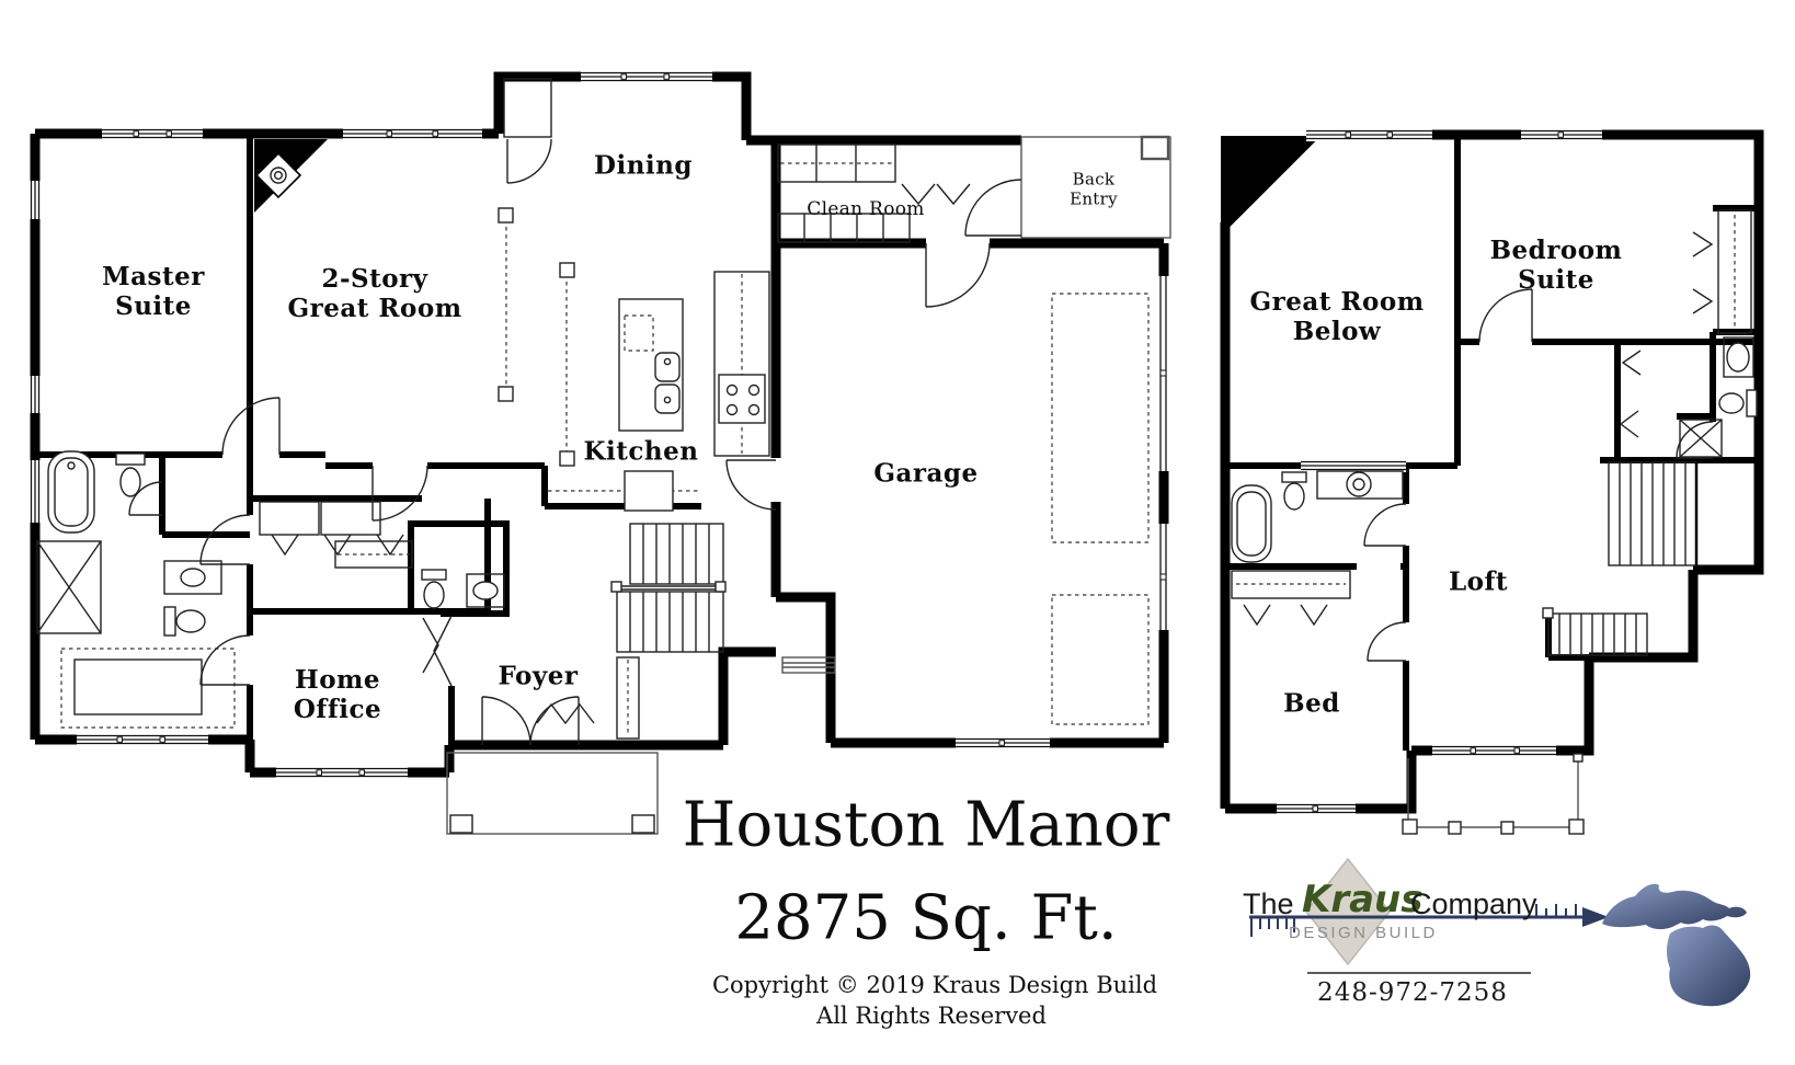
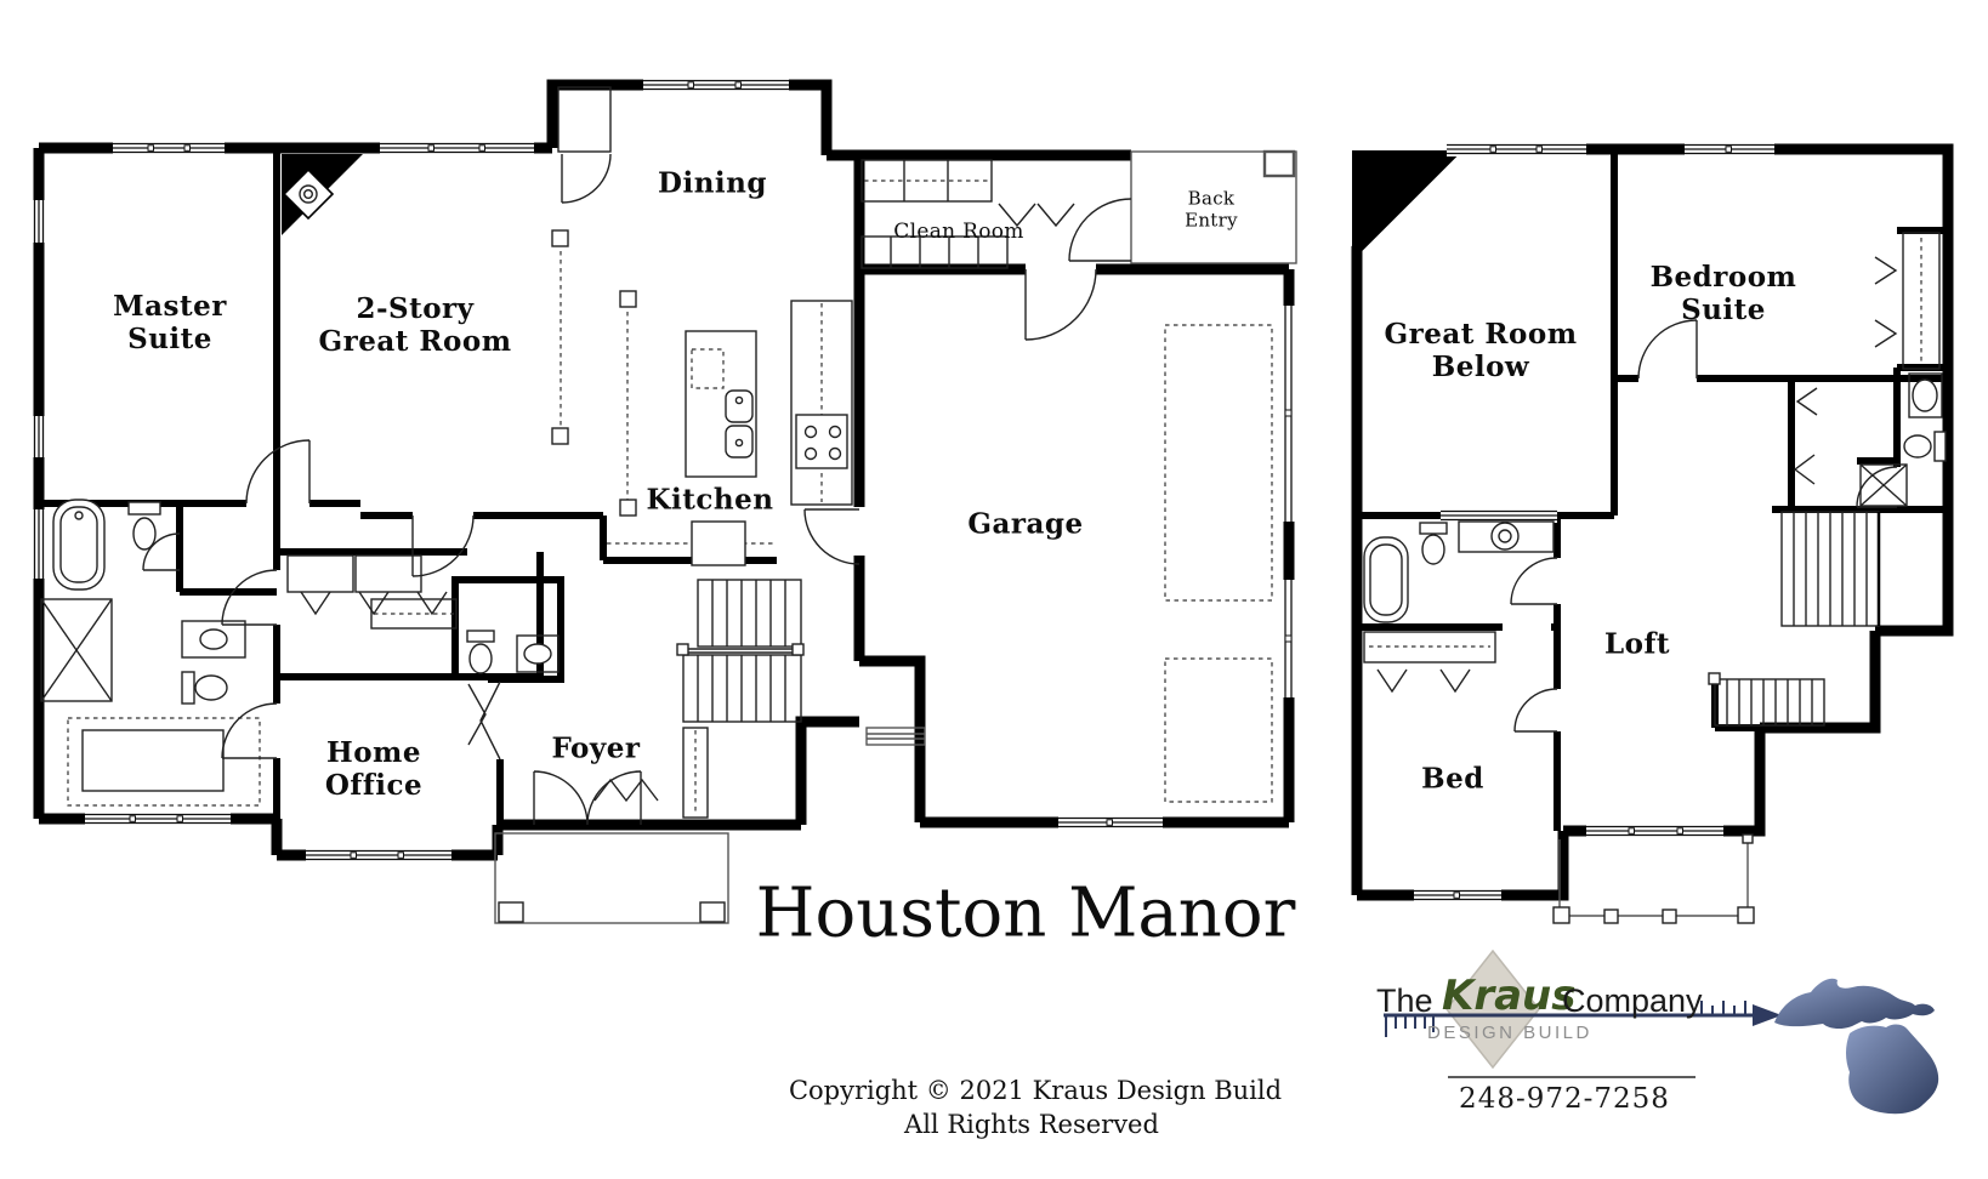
  Master
  Suite
  2-Story
  Great Room
  Dining
  Clean Room
  Back
  Entry
  Kitchen
  Garage
  Home
  Office
  Foyer
  Great Room
  Below
  Bedroom
  Suite
  Loft
  Bed
  Houston Manor
- 2875 Sq. Ft.
- Copyright © 2019 Kraus Design Build
+ Copyright © 2021 Kraus Design Build
  All Rights Reserved
  The
  Kraus
  Company
  DESIGN BUILD
  248-972-7258
